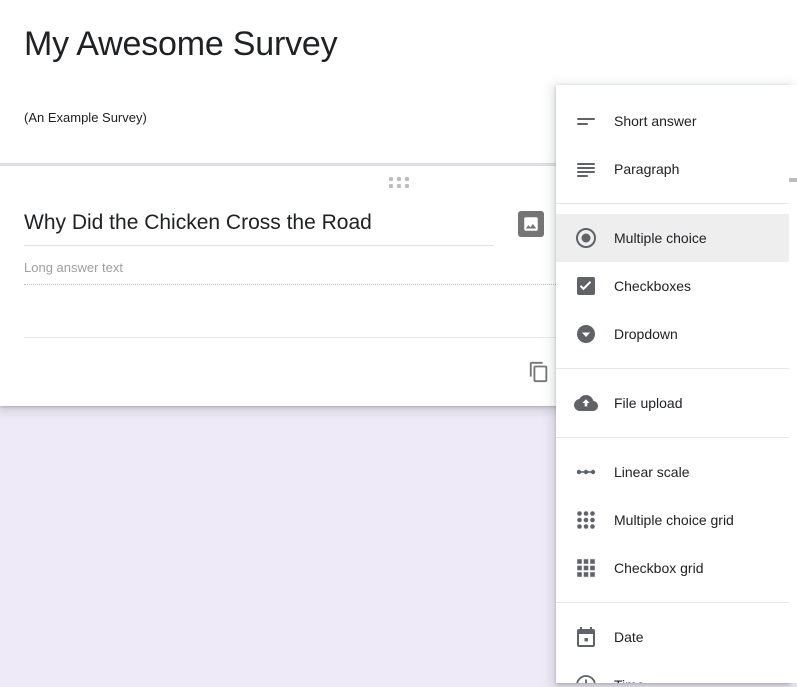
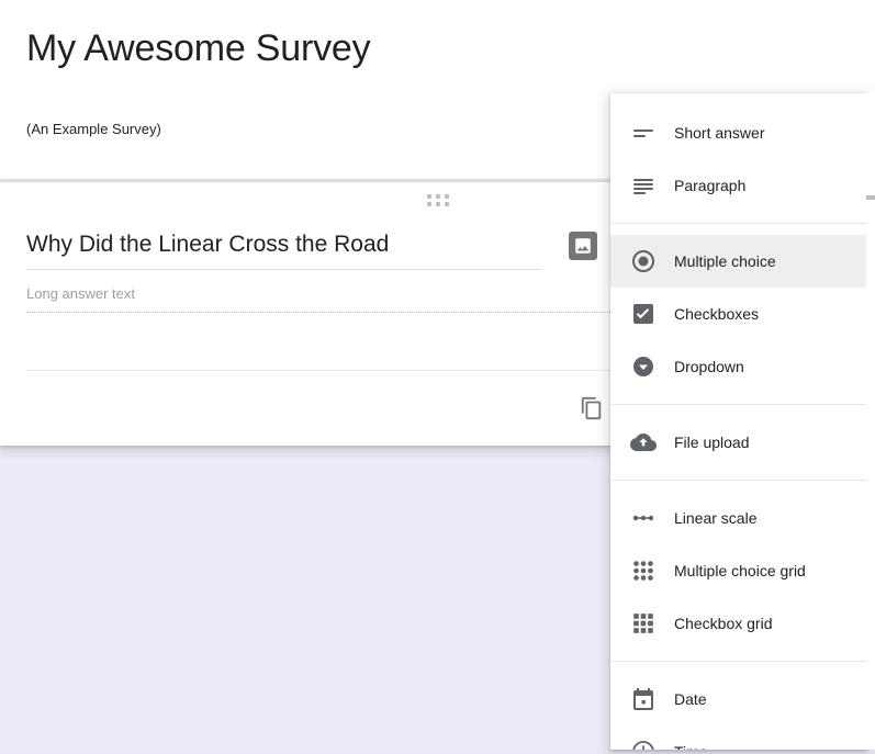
  My Awesome Survey
  (An Example Survey)
- Why Did the Chicken Cross the Road
+ Why Did the Linear Cross the Road
  Long answer text
  Short answer
  Paragraph
  Multiple choice
  Checkboxes
  Dropdown
  File upload
  Linear scale
  Multiple choice grid
  Checkbox grid
  Date
